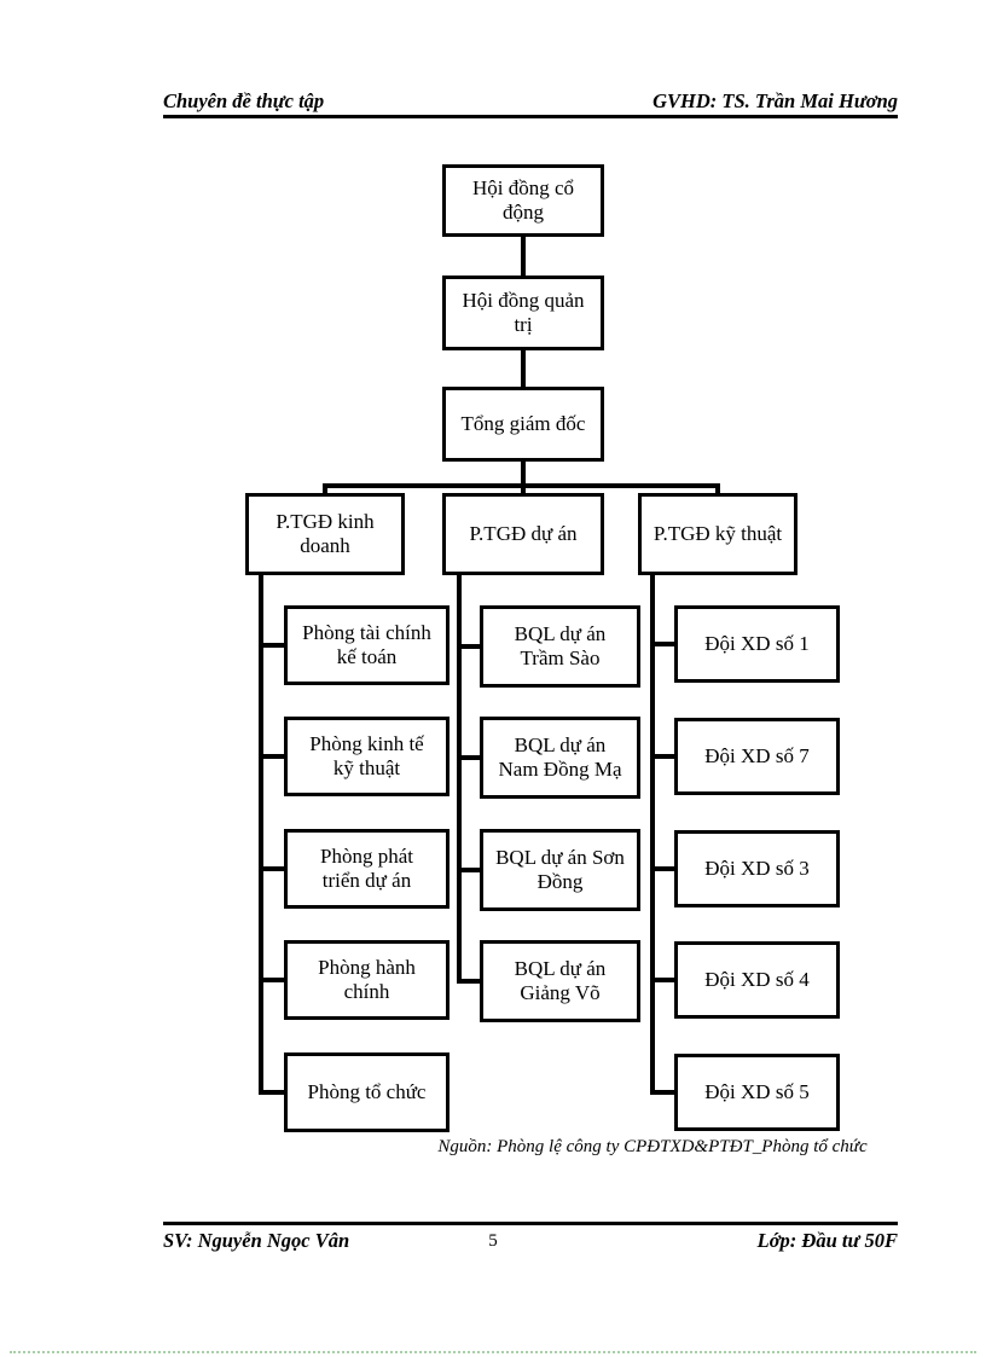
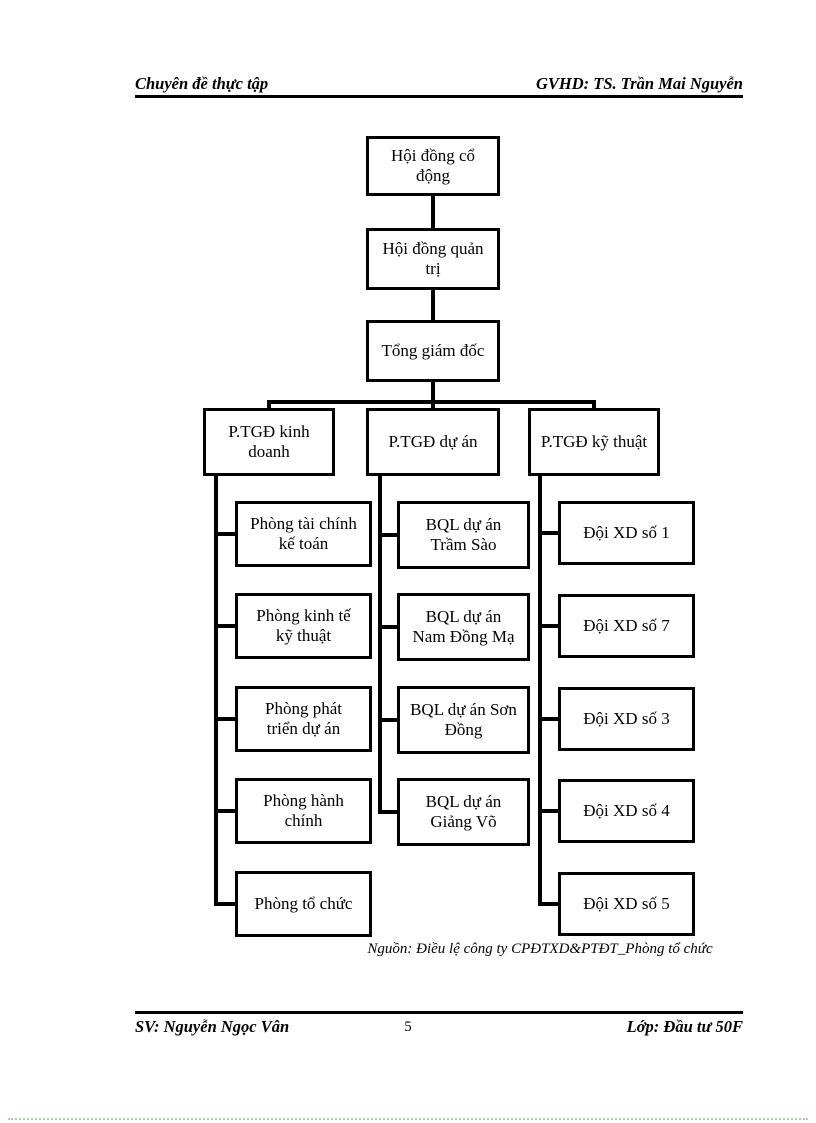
  Chuyên đề thực tập
- GVHD: TS. Trần Mai Hương
+ GVHD: TS. Trần Mai Nguyễn
  Hội đồng cổ
  động
  Hội đồng quản
  trị
  Tổng giám đốc
  P.TGĐ kinh
  doanh
  P.TGĐ dự án
  P.TGĐ kỹ thuật
  Phòng tài chính
  kế toán
  Phòng kinh tế
  kỹ thuật
  Phòng phát
  triển dự án
  Phòng hành
  chính
  Phòng tổ chức
  BQL dự án
  Trầm Sào
  BQL dự án
  Nam Đồng Mạ
  BQL dự án Sơn
  Đồng
  BQL dự án
  Giảng Võ
  Đội XD số 1
  Đội XD số 7
  Đội XD số 3
  Đội XD số 4
  Đội XD số 5
- Nguồn: Phòng lệ công ty CPĐTXD&PTĐT_Phòng tổ chức
+ Nguồn: Điều lệ công ty CPĐTXD&PTĐT_Phòng tổ chức
  SV: Nguyễn Ngọc Vân
  5
  Lớp: Đầu tư 50F
